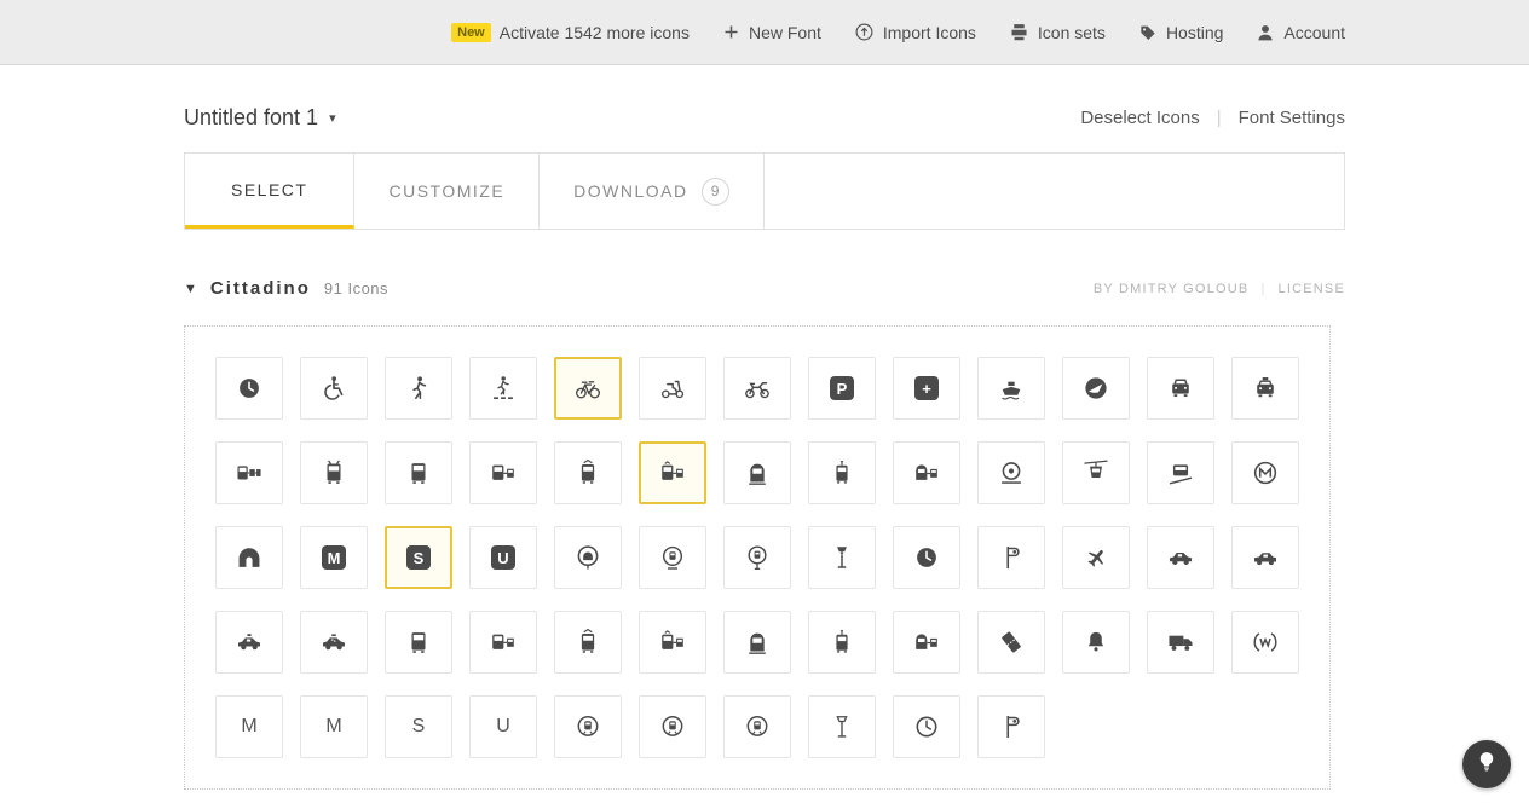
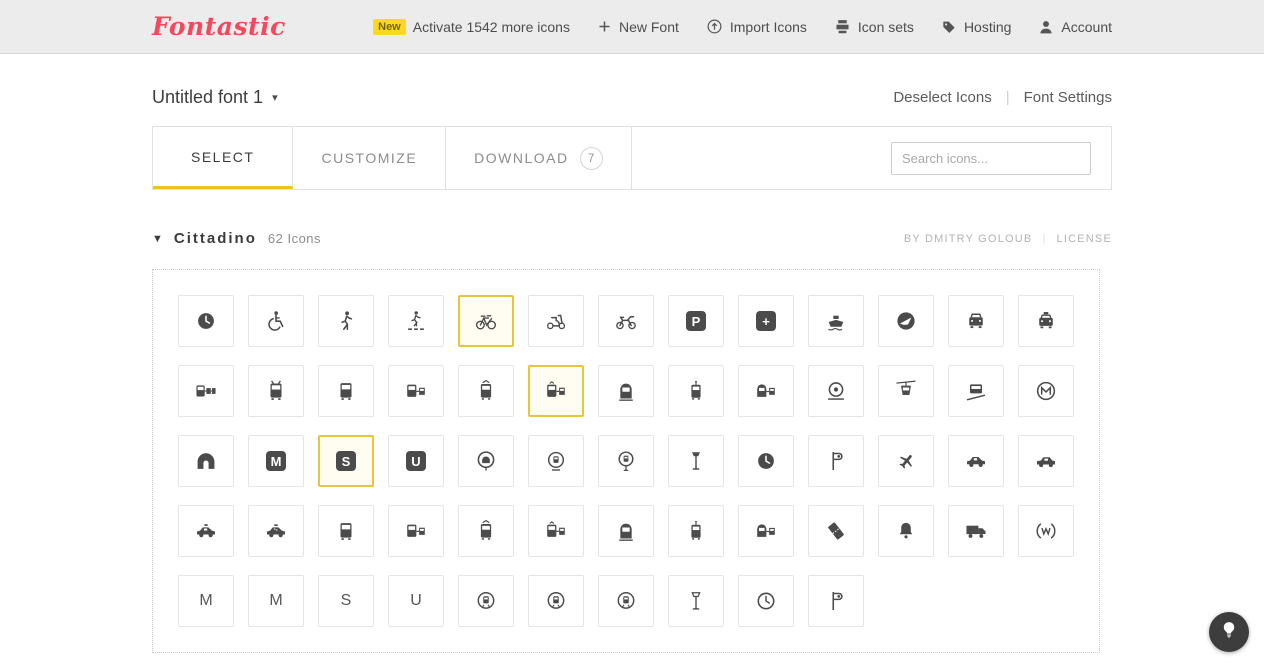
+ Fontastic
  New
  Activate 1542 more icons
  New Font
  Import Icons
  Icon sets
  Hosting
  Account
  Untitled font 1
  ▾
  Deselect Icons
  |
  Font Settings
  SELECT
  CUSTOMIZE
  DOWNLOAD
- 9
+ 7
+ Search icons...
  ▼
  Cittadino
- 91 Icons
+ 62 Icons
  BY DMITRY GOLOUB
  LICENSE
  P
  +
  M
  S
  U
  M
  M
  S
  U
